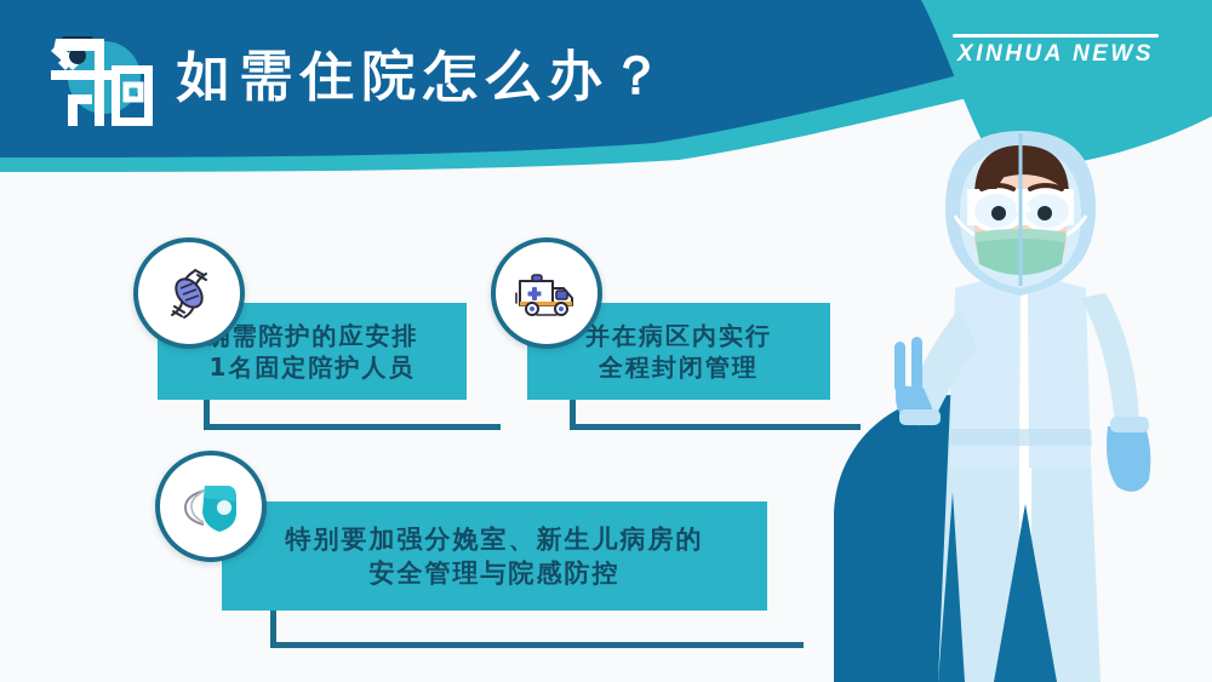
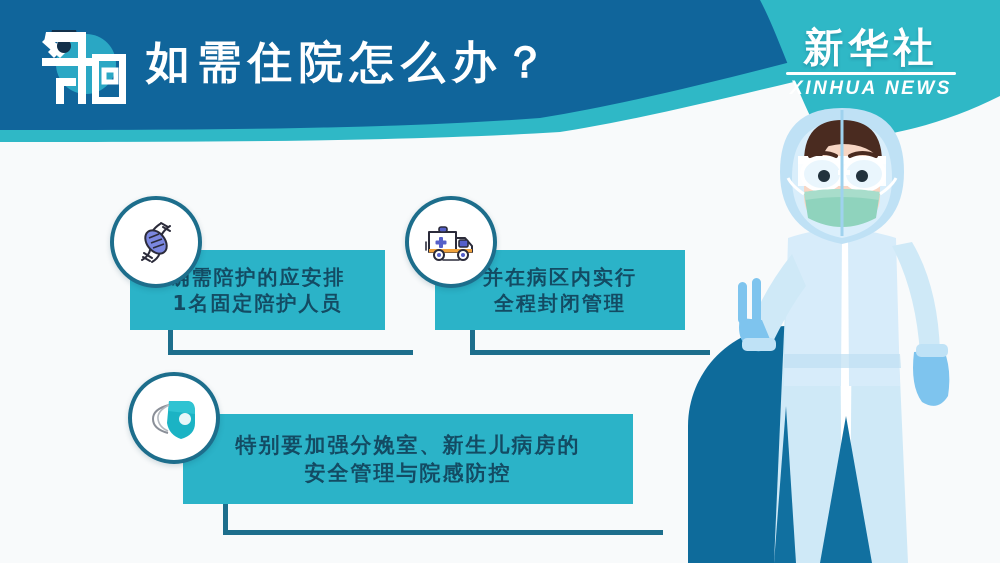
  如需住院怎么办？
+ 新华社
  XINHUA NEWS
  需陪护的应安排
  1名固定陪护人员
  并在病区内实行
  全程封闭管理
  特别要加强分娩室、新生儿病房的
  安全管理与院感防控
